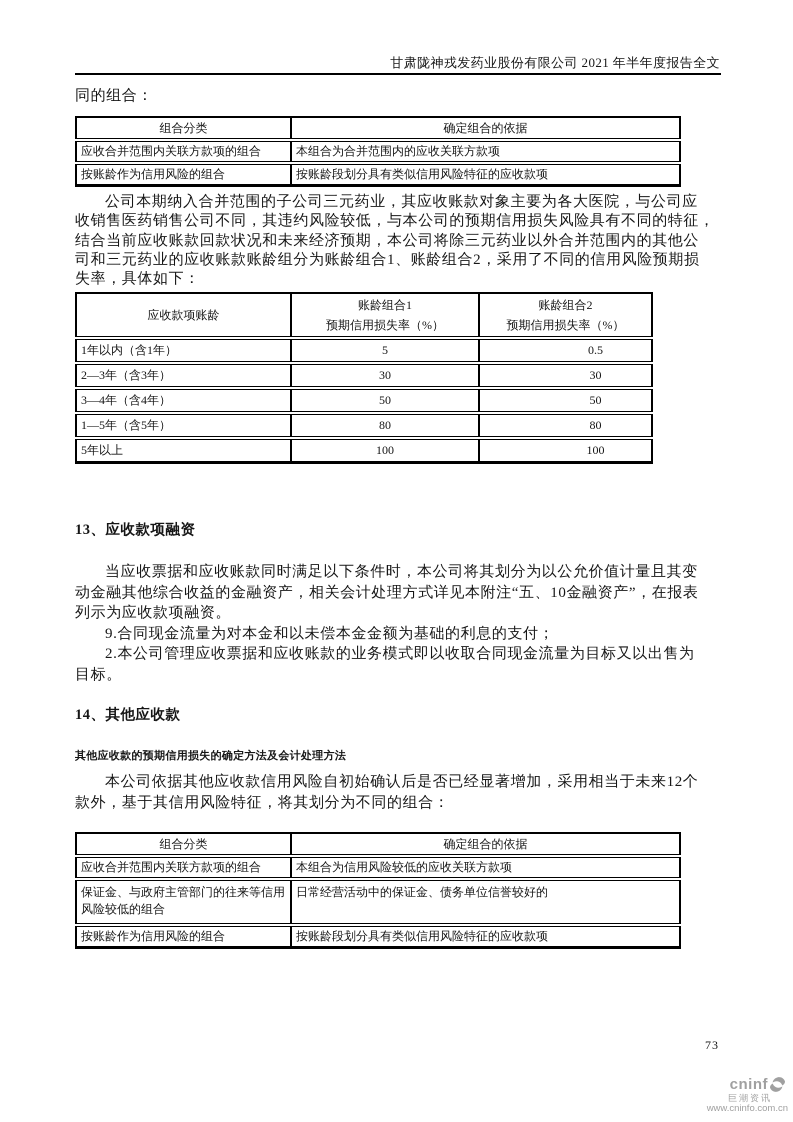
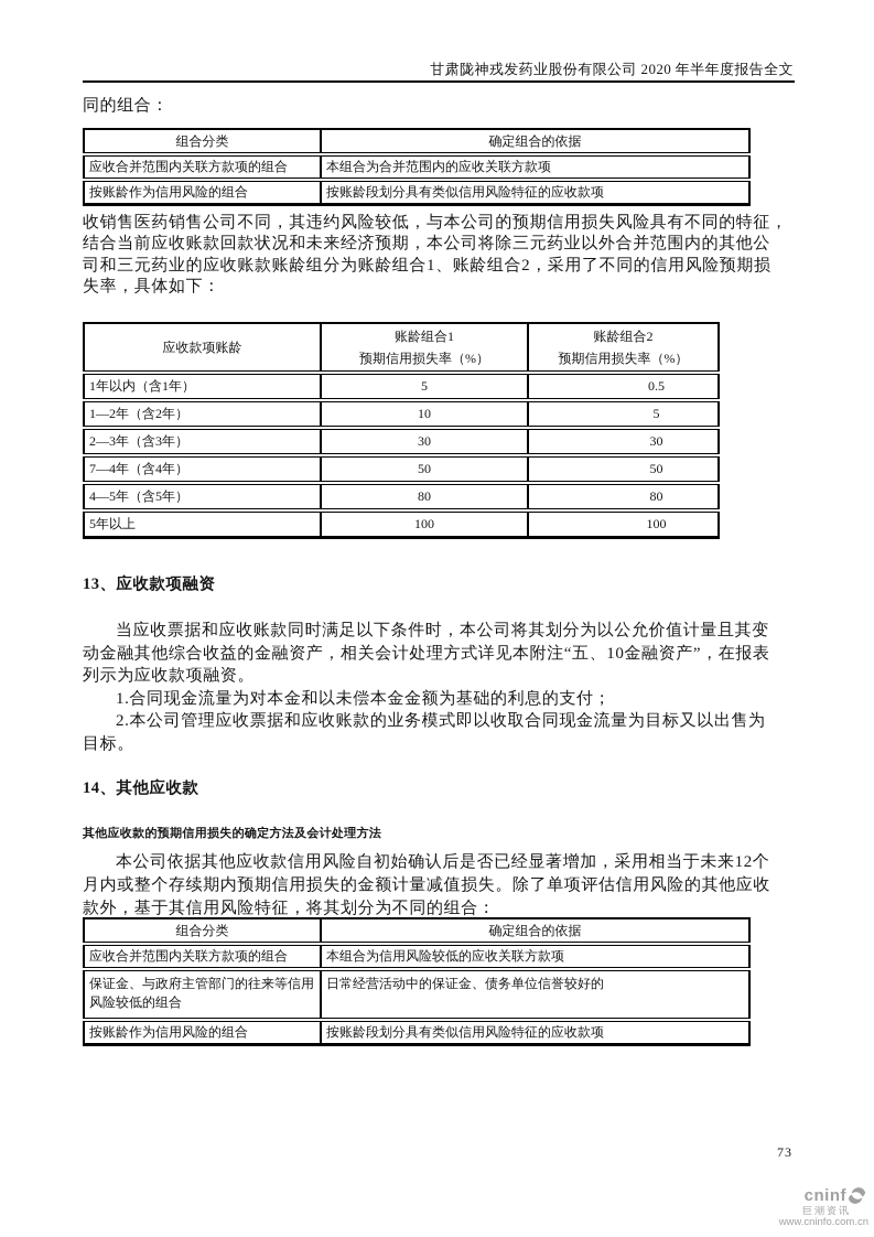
- 甘肃陇神戎发药业股份有限公司 2021 年半年度报告全文
+ 甘肃陇神戎发药业股份有限公司 2020 年半年度报告全文
  同的组合：
  组合分类	确定组合的依据
  应收合并范围内关联方款项的组合	本组合为合并范围内的应收关联方款项
  按账龄作为信用风险的组合	按账龄段划分具有类似信用风险特征的应收款项
- 公司本期纳入合并范围的子公司三元药业，其应收账款对象主要为各大医院，与公司应
  收销售医药销售公司不同，其违约风险较低，与本公司的预期信用损失风险具有不同的特征，
  结合当前应收账款回款状况和未来经济预期，本公司将除三元药业以外合并范围内的其他公
  司和三元药业的应收账款账龄组分为账龄组合1、账龄组合2，采用了不同的信用风险预期损
  失率，具体如下：
  应收款项账龄	账龄组合1 预期信用损失率（%）	账龄组合2 预期信用损失率（%）
  1年以内（含1年）	5	0.5
+ 1—2年（含2年）	10	5
  2—3年（含3年）	30	30
- 3—4年（含4年）	50	50
+ 7—4年（含4年）	50	50
- 1—5年（含5年）	80	80
+ 4—5年（含5年）	80	80
  5年以上	100	100
  13、应收款项融资
  当应收票据和应收账款同时满足以下条件时，本公司将其划分为以公允价值计量且其变
  动金融其他综合收益的金融资产，相关会计处理方式详见本附注“五、10金融资产”，在报表
  列示为应收款项融资。
- 9.合同现金流量为对本金和以未偿本金金额为基础的利息的支付；
+ 1.合同现金流量为对本金和以未偿本金金额为基础的利息的支付；
  2.本公司管理应收票据和应收账款的业务模式即以收取合同现金流量为目标又以出售为
  目标。
  14、其他应收款
  其他应收款的预期信用损失的确定方法及会计处理方法
  本公司依据其他应收款信用风险自初始确认后是否已经显著增加，采用相当于未来12个
+ 月内或整个存续期内预期信用损失的金额计量减值损失。除了单项评估信用风险的其他应收
  款外，基于其信用风险特征，将其划分为不同的组合：
  组合分类	确定组合的依据
  应收合并范围内关联方款项的组合	本组合为信用风险较低的应收关联方款项
  保证金、与政府主管部门的往来等信用风险较低的组合	日常经营活动中的保证金、债务单位信誉较好的
  按账龄作为信用风险的组合	按账龄段划分具有类似信用风险特征的应收款项
  73
  cninf
  巨潮资讯
  www.cninfo.com.cn
